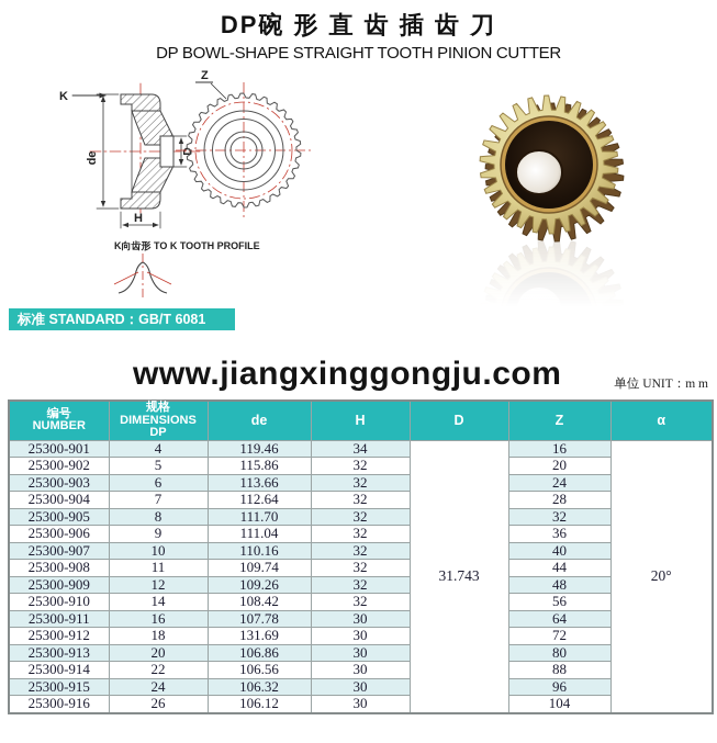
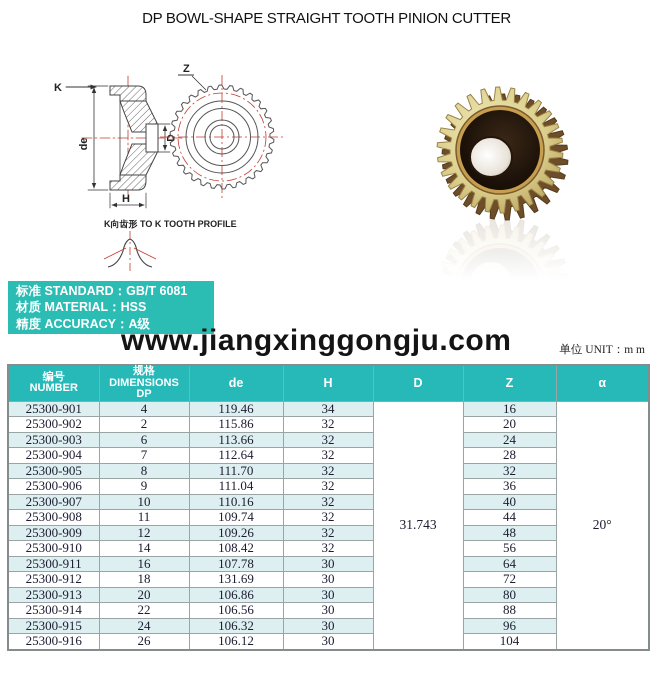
- DP碗 形 直 齿 插 齿 刀
  DP BOWL-SHAPE STRAIGHT TOOTH PINION CUTTER
  K
  H
  Z
  K向齿形 TO K TOOTH PROFILE
  标准 STANDARD：GB/T 6081
+ 材质 MATERIAL：HSS
+ 精度 ACCURACY：A级
  www.jiangxinggongju.com
  单位 UNIT：m m
  编号 NUMBER	规格 DIMENSIONS DP	de	H	D	Z	α
  25300-901	4	119.46	34	31.743	16	20°
- 25300-902	5	115.86	32	20
+ 25300-902	2	115.86	32	20
  25300-903	6	113.66	32	24
  25300-904	7	112.64	32	28
  25300-905	8	111.70	32	32
  25300-906	9	111.04	32	36
  25300-907	10	110.16	32	40
  25300-908	11	109.74	32	44
  25300-909	12	109.26	32	48
  25300-910	14	108.42	32	56
  25300-911	16	107.78	30	64
  25300-912	18	131.69	30	72
  25300-913	20	106.86	30	80
  25300-914	22	106.56	30	88
  25300-915	24	106.32	30	96
  25300-916	26	106.12	30	104
